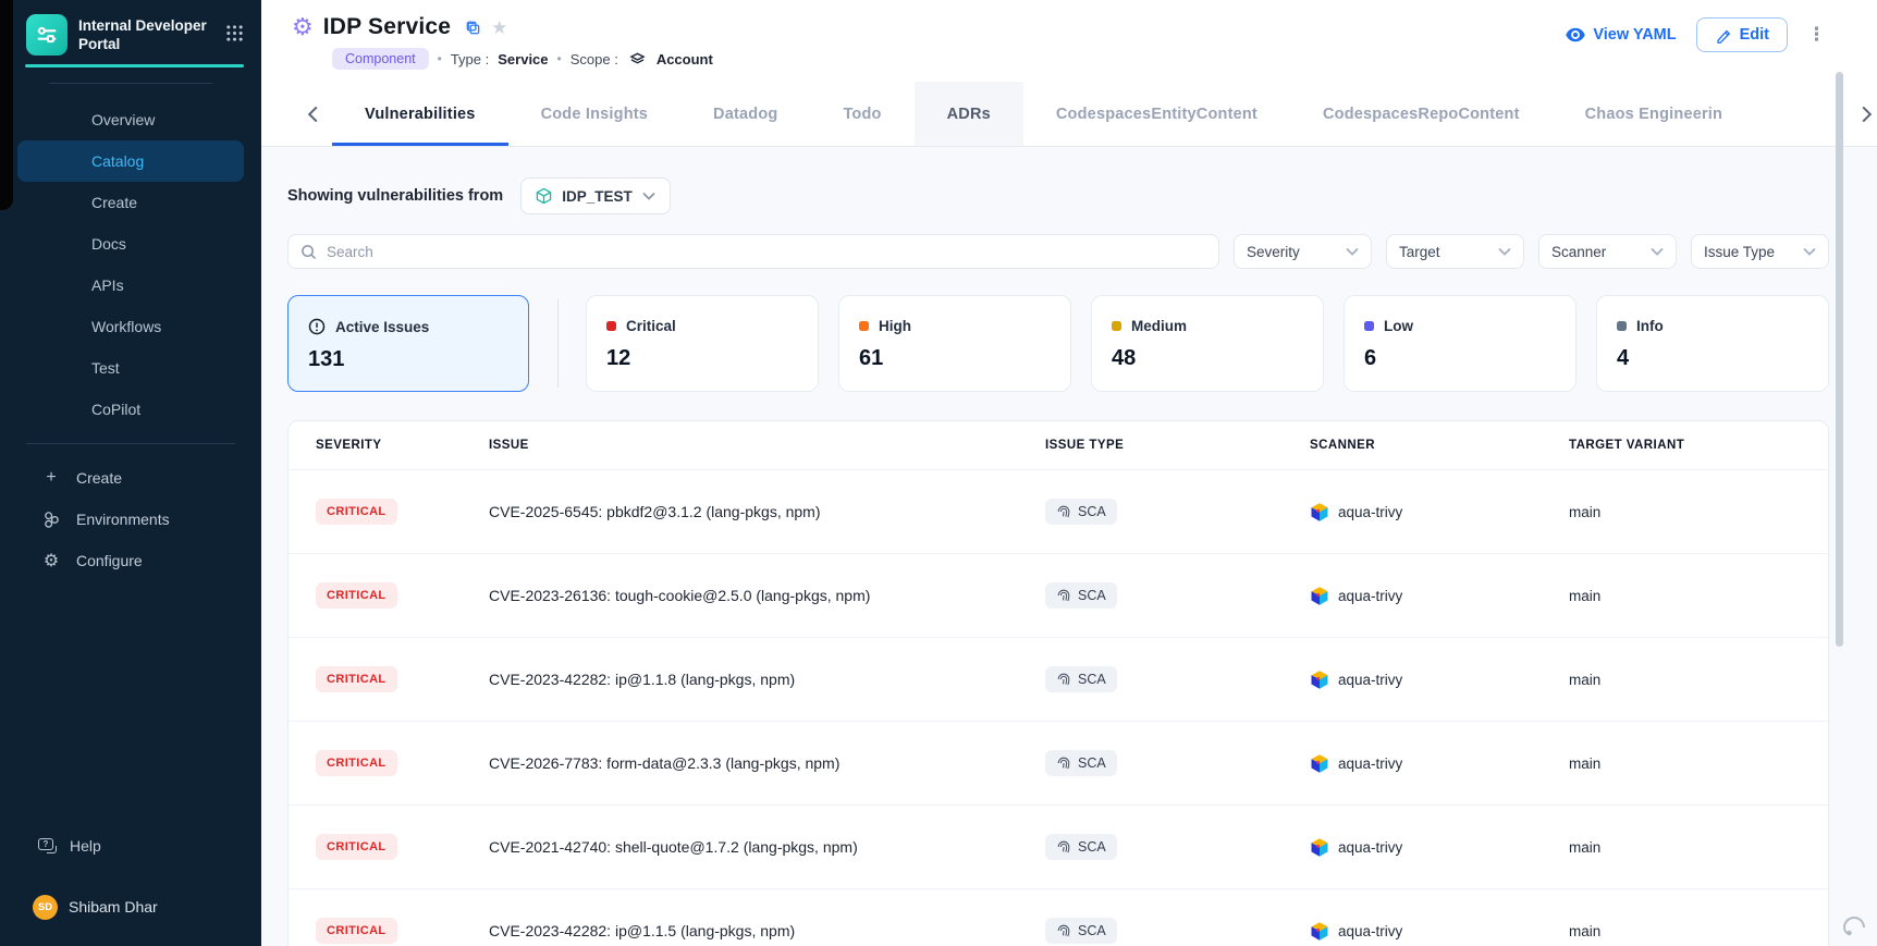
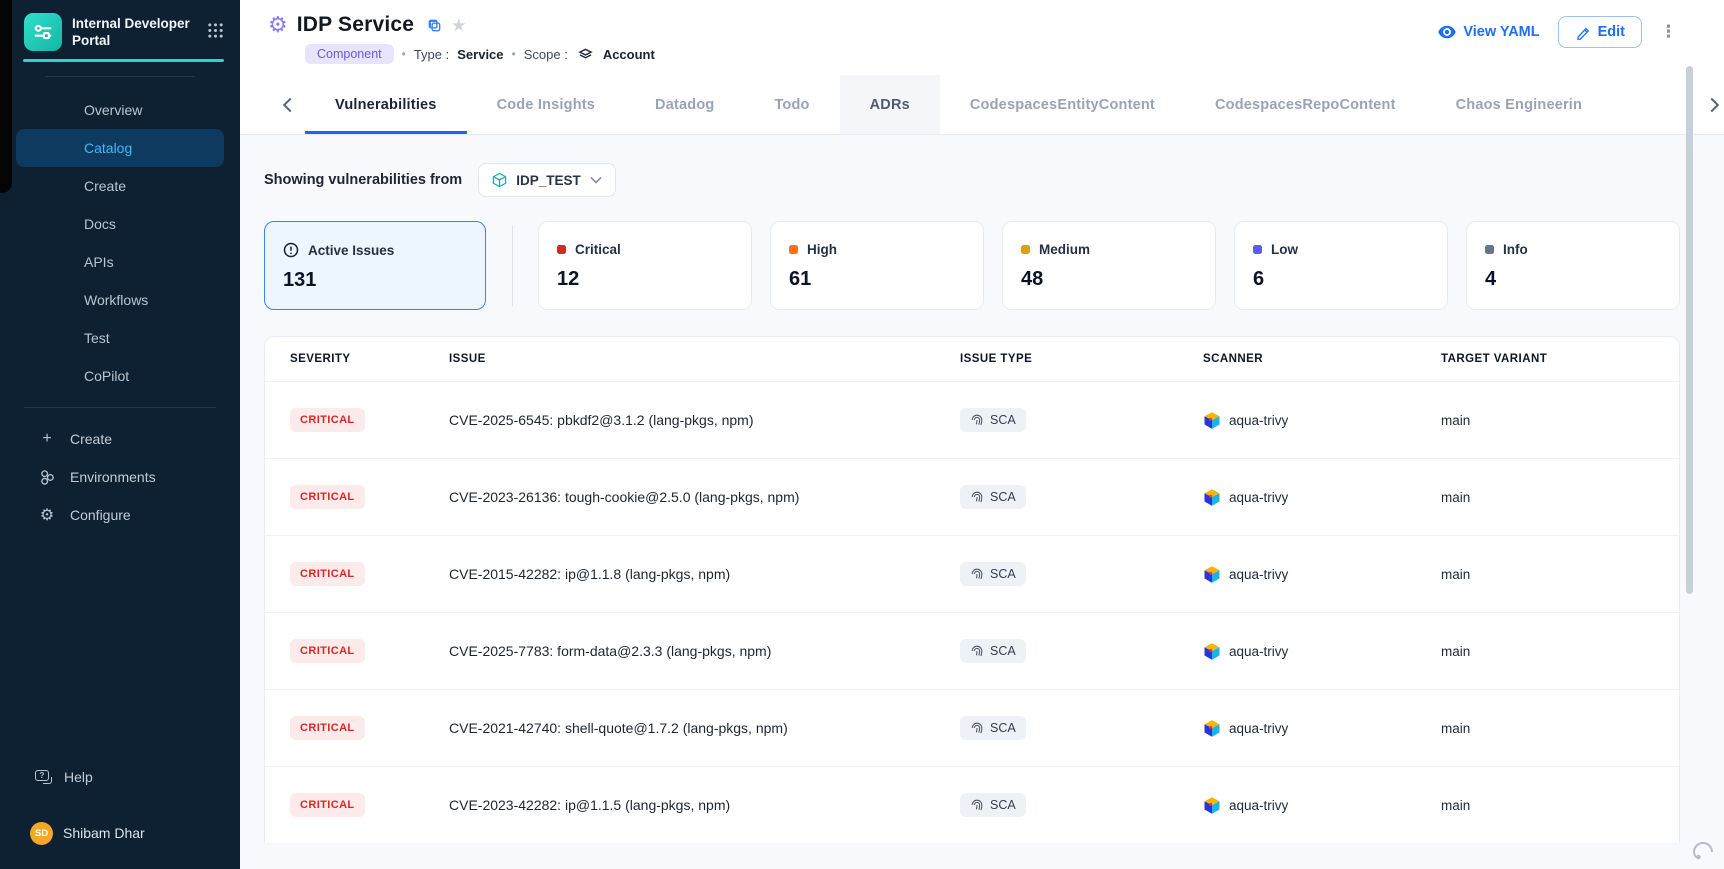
  Internal Developer Portal
  Overview
  Catalog
  Create
  Docs
  APIs
  Workflows
  Test
  CoPilot
  +
  Create
  Environments
  ⚙
  Configure
  ?
  Help
  SD
  Shibam Dhar
  ⚙
  IDP Service
  ★
  Component
  •
  Type :
  Service
  •
  Scope :
  Account
  View YAML
  Edit
  ⋮
  Vulnerabilities
  Code Insights
  Datadog
  Todo
  ADRs
  CodespacesEntityContent
  CodespacesRepoContent
  Chaos Engineerin
  Showing vulnerabilities from
  IDP_TEST
- Search
- Severity
- Target
- Scanner
- Issue Type
  Active Issues
  131
  Critical
  12
  High
  61
  Medium
  48
  Low
  6
  Info
  4
  SEVERITY
  ISSUE
  ISSUE TYPE
  SCANNER
  TARGET VARIANT
  CRITICAL
  CVE-2025-6545: pbkdf2@3.1.2 (lang-pkgs, npm)
  SCA
  aqua-trivy
  main
  CRITICAL
  CVE-2023-26136: tough-cookie@2.5.0 (lang-pkgs, npm)
  SCA
  aqua-trivy
  main
  CRITICAL
- CVE-2023-42282: ip@1.1.8 (lang-pkgs, npm)
+ CVE-2015-42282: ip@1.1.8 (lang-pkgs, npm)
  SCA
  aqua-trivy
  main
  CRITICAL
- CVE-2026-7783: form-data@2.3.3 (lang-pkgs, npm)
+ CVE-2025-7783: form-data@2.3.3 (lang-pkgs, npm)
  SCA
  aqua-trivy
  main
  CRITICAL
  CVE-2021-42740: shell-quote@1.7.2 (lang-pkgs, npm)
  SCA
  aqua-trivy
  main
  CRITICAL
  CVE-2023-42282: ip@1.1.5 (lang-pkgs, npm)
  SCA
  aqua-trivy
  main
